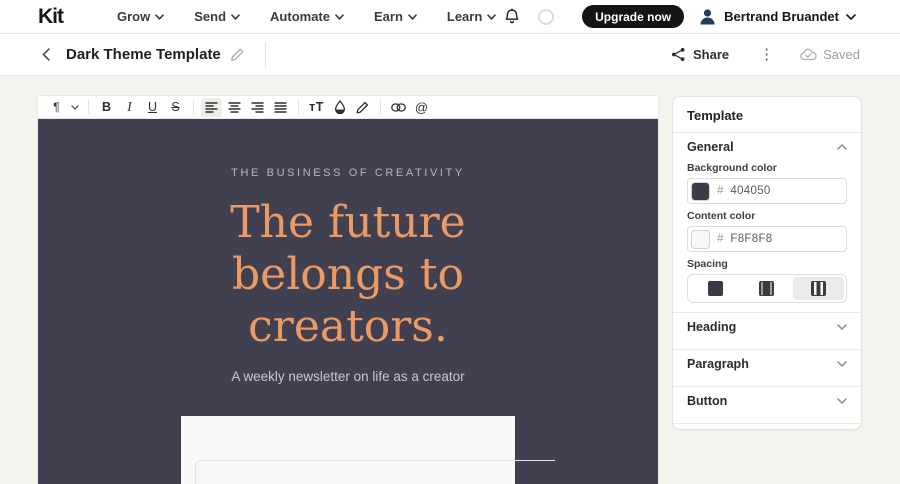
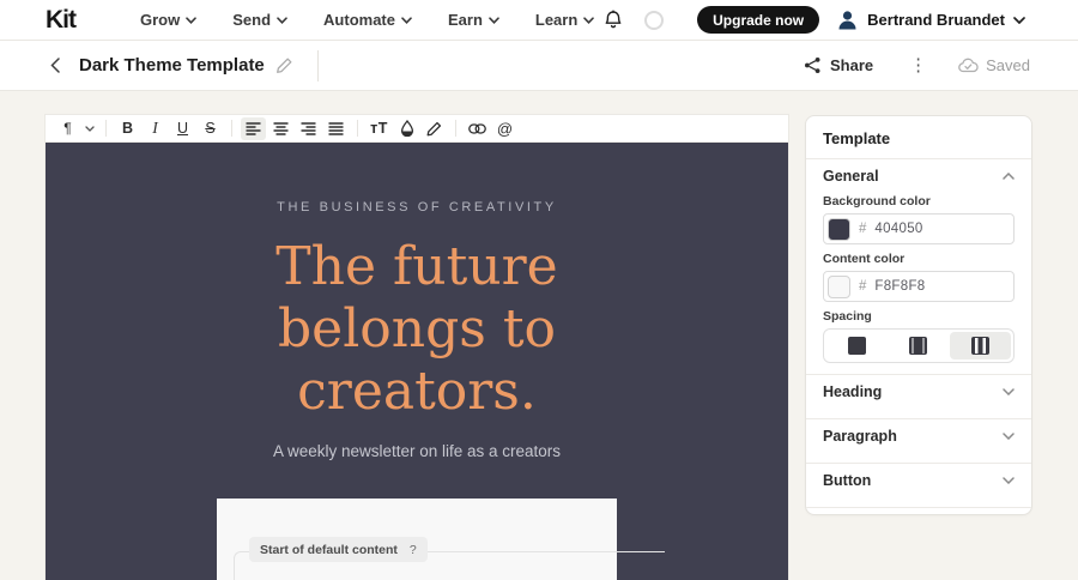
  Kit
  Grow
  Send
  Automate
  Earn
  Learn
  Upgrade now
  Bertrand Bruandet
  Dark Theme Template
  Share
  ⋮
  Saved
  ¶
  B
  I
  U
  S
  тT
  @
  THE BUSINESS OF CREATIVITY
  The future
  belongs to
  creators.
- A weekly newsletter on life as a creator
+ A weekly newsletter on life as a creators
+ Start of default content
+ ?
  Template
  General
  Background color
  #
  404050
  Content color
  #
  F8F8F8
  Spacing
  Heading
  Paragraph
  Button
